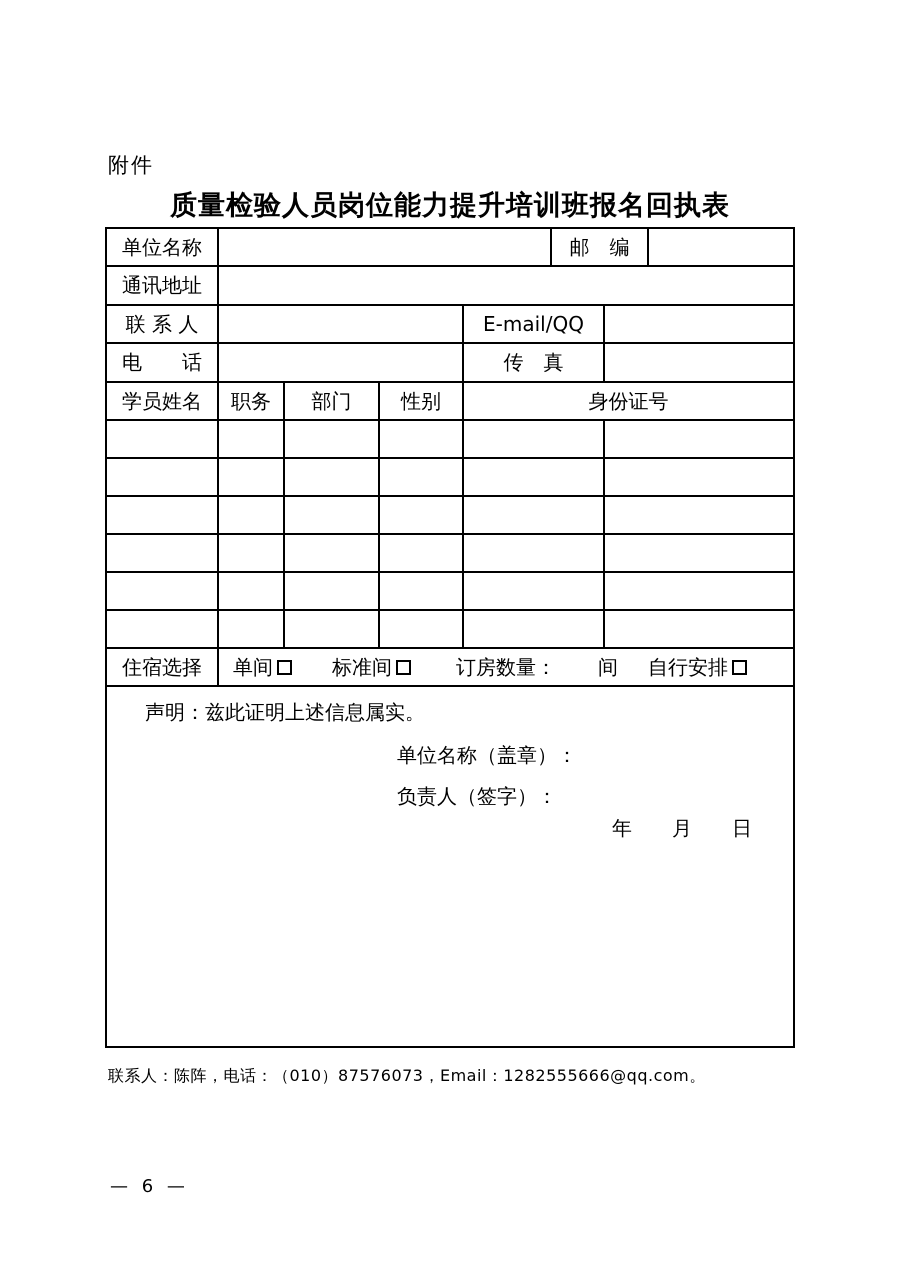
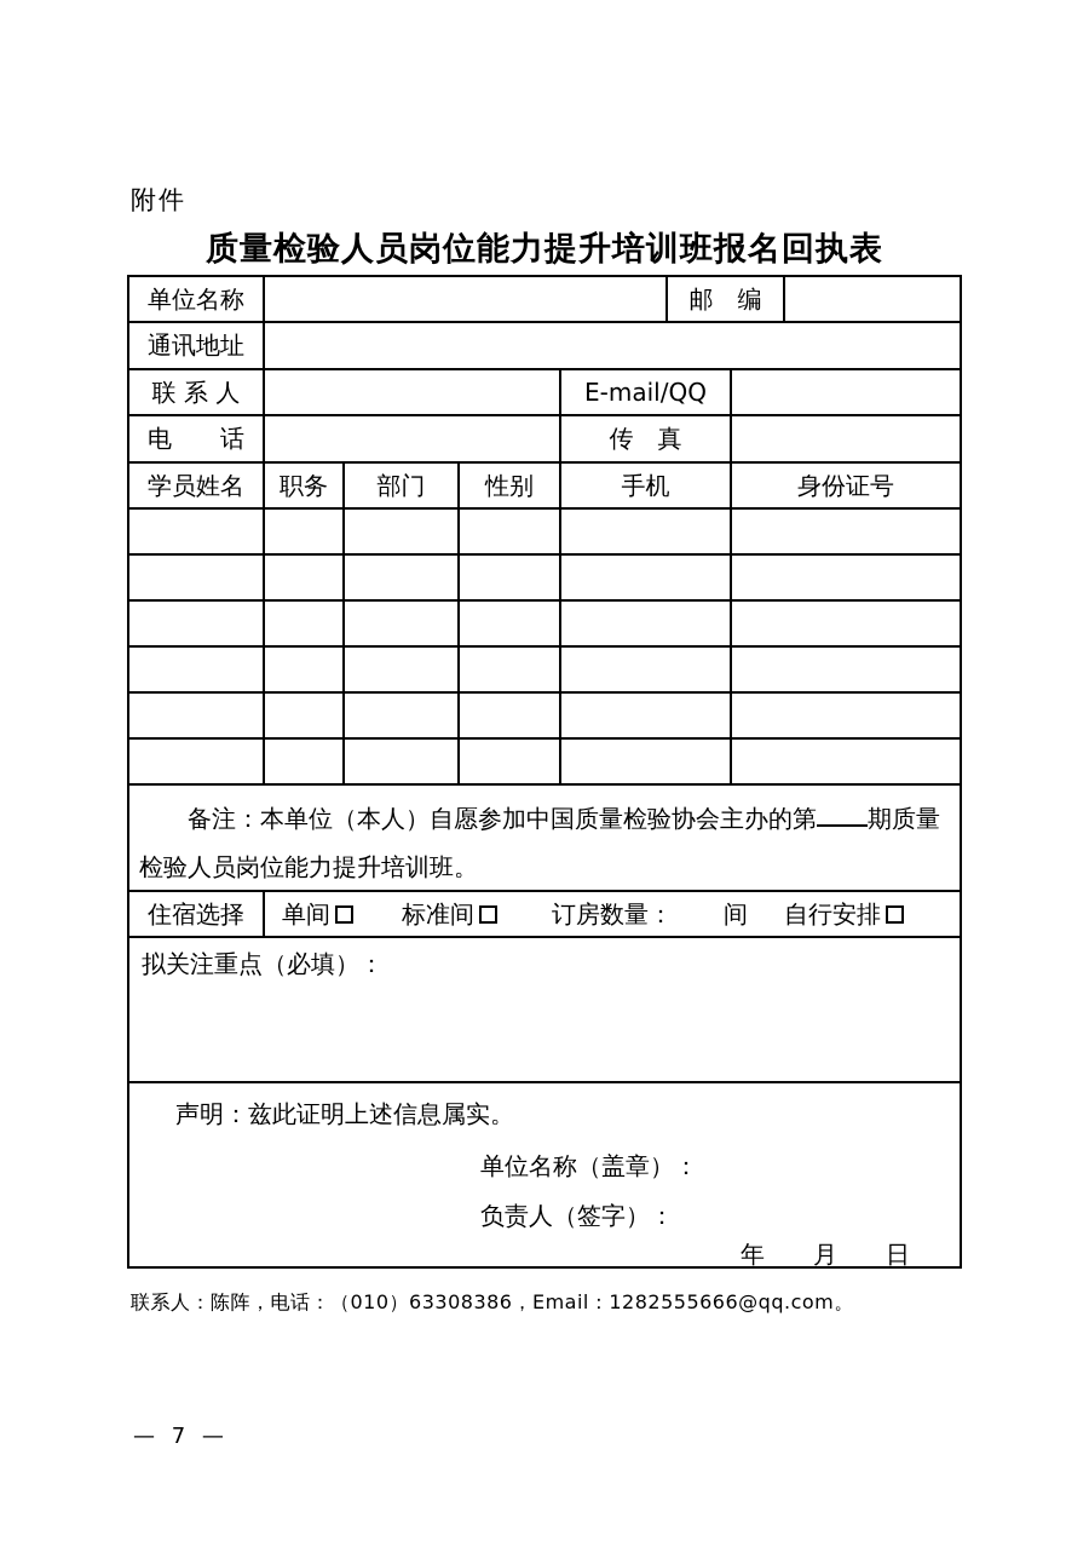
  附件
  质量检验人员岗位能力提升培训班报名回执表
  单位名称
  邮 编
  通讯地址
  联 系 人
  E-mail/QQ
  电 话
  传 真
  学员姓名
  职务
  部门
  性别
+ 手机
  身份证号
+ 备注：本单位（本人）自愿参加中国质量检验协会主办的第 期质量检验人员岗位能力提升培训班。
  住宿选择
  单间
  标准间
  订房数量：
  间
  自行安排
+ 拟关注重点（必填）：
  声明：兹此证明上述信息属实。
  单位名称（盖章）：
  负责人（签字）：
  年 月 日
- 联系人：陈阵，电话：（010）87576073，Email：1282555666@qq.com。
+ 联系人：陈阵，电话：（010）63308386，Email：1282555666@qq.com。
- — 6 —
+ — 7 —
